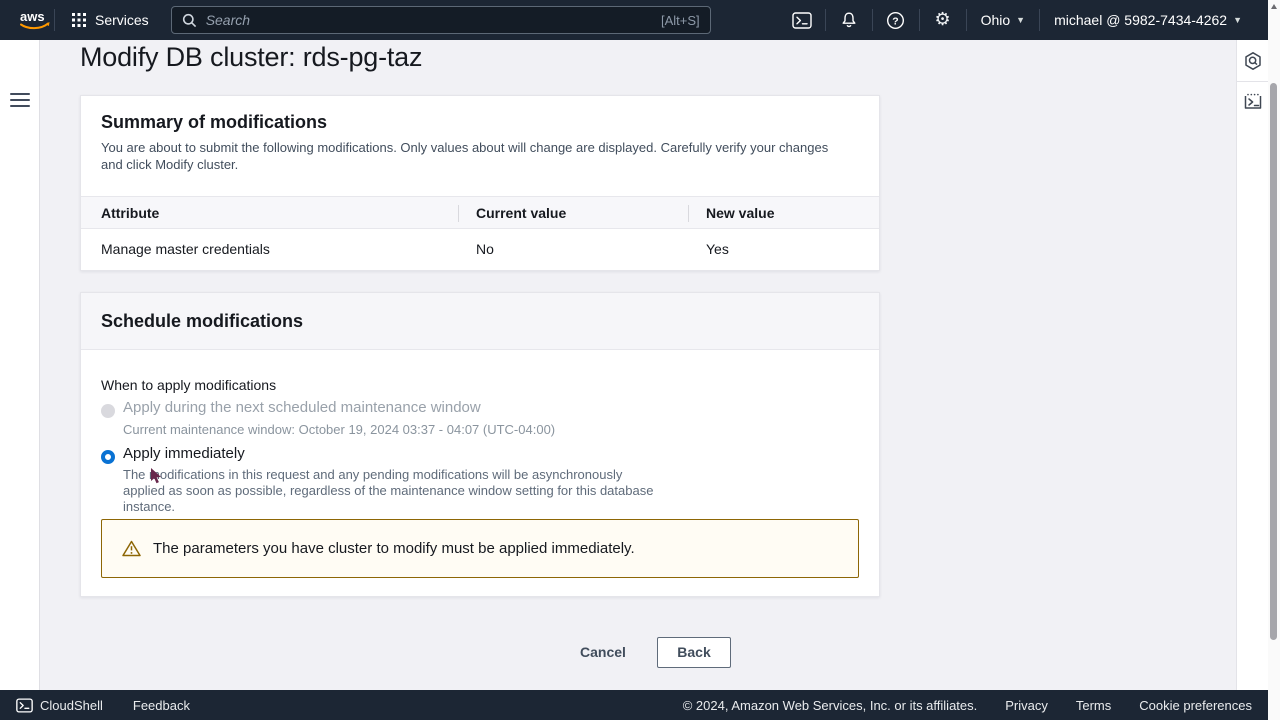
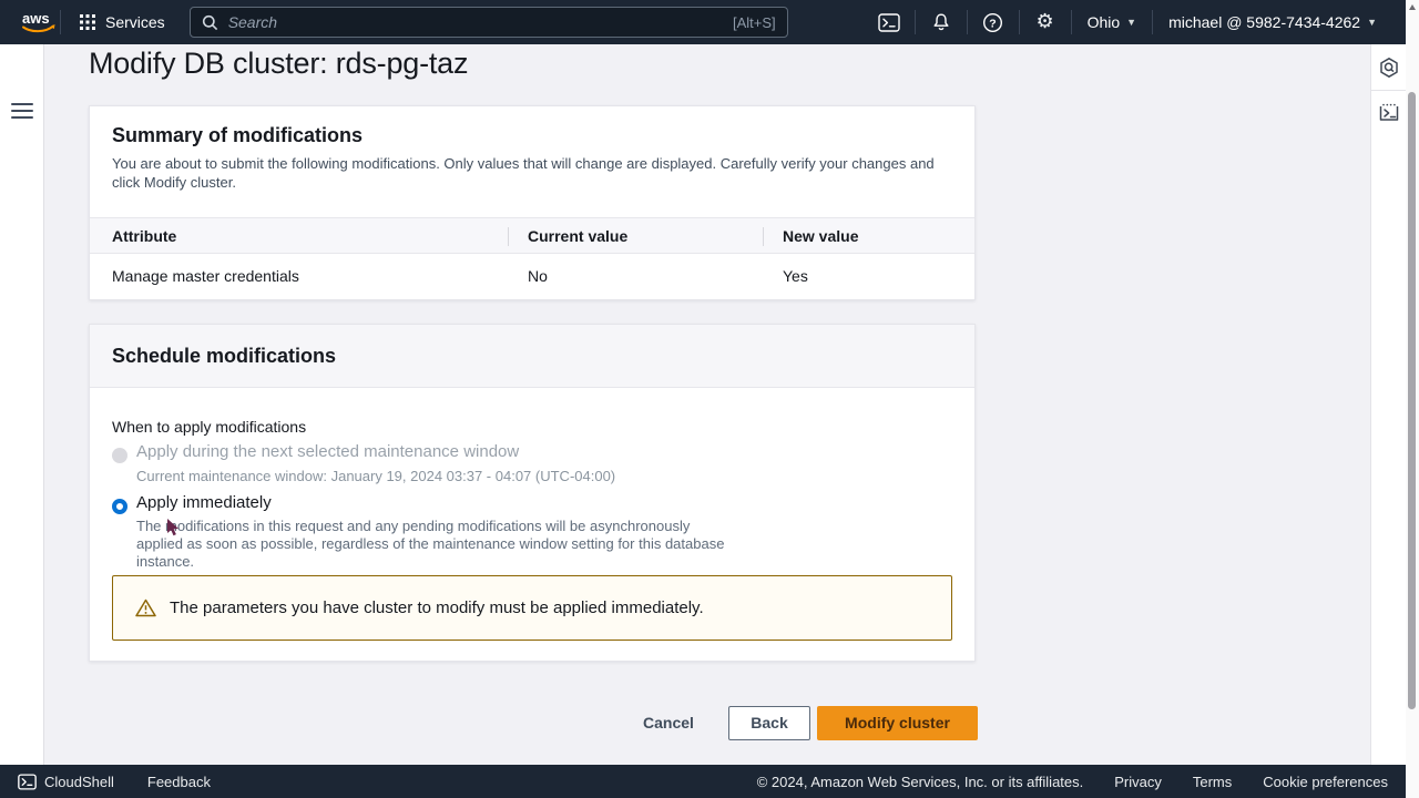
  aws
  Services
  Search
  [Alt+S]
  ?
  ⚙
  Ohio
  ▼
  michael @ 5982-7434-4262
  ▼
  Modify DB cluster: rds-pg-taz
  Summary of modifications
- You are about to submit the following modifications. Only values about will change are displayed. Carefully verify your changes and click Modify cluster.
+ You are about to submit the following modifications. Only values that will change are displayed. Carefully verify your changes and click Modify cluster.
  Attribute
  Current value
  New value
  Manage master credentials
  No
  Yes
  Schedule modifications
  When to apply modifications
- Apply during the next scheduled maintenance window
+ Apply during the next selected maintenance window
- Current maintenance window: October 19, 2024 03:37 - 04:07 (UTC-04:00)
+ Current maintenance window: January 19, 2024 03:37 - 04:07 (UTC-04:00)
  Apply immediately
  Theodifications in this request and any pending modifications will be asynchronously applied as soon as possible, regardless of the maintenance window setting for this database instance.
  The parameters you have cluster to modify must be applied immediately.
  Cancel
  Back
+ Modify cluster
  CloudShell
  Feedback
  © 2024, Amazon Web Services, Inc. or its affiliates.
  Privacy
  Terms
  Cookie preferences
